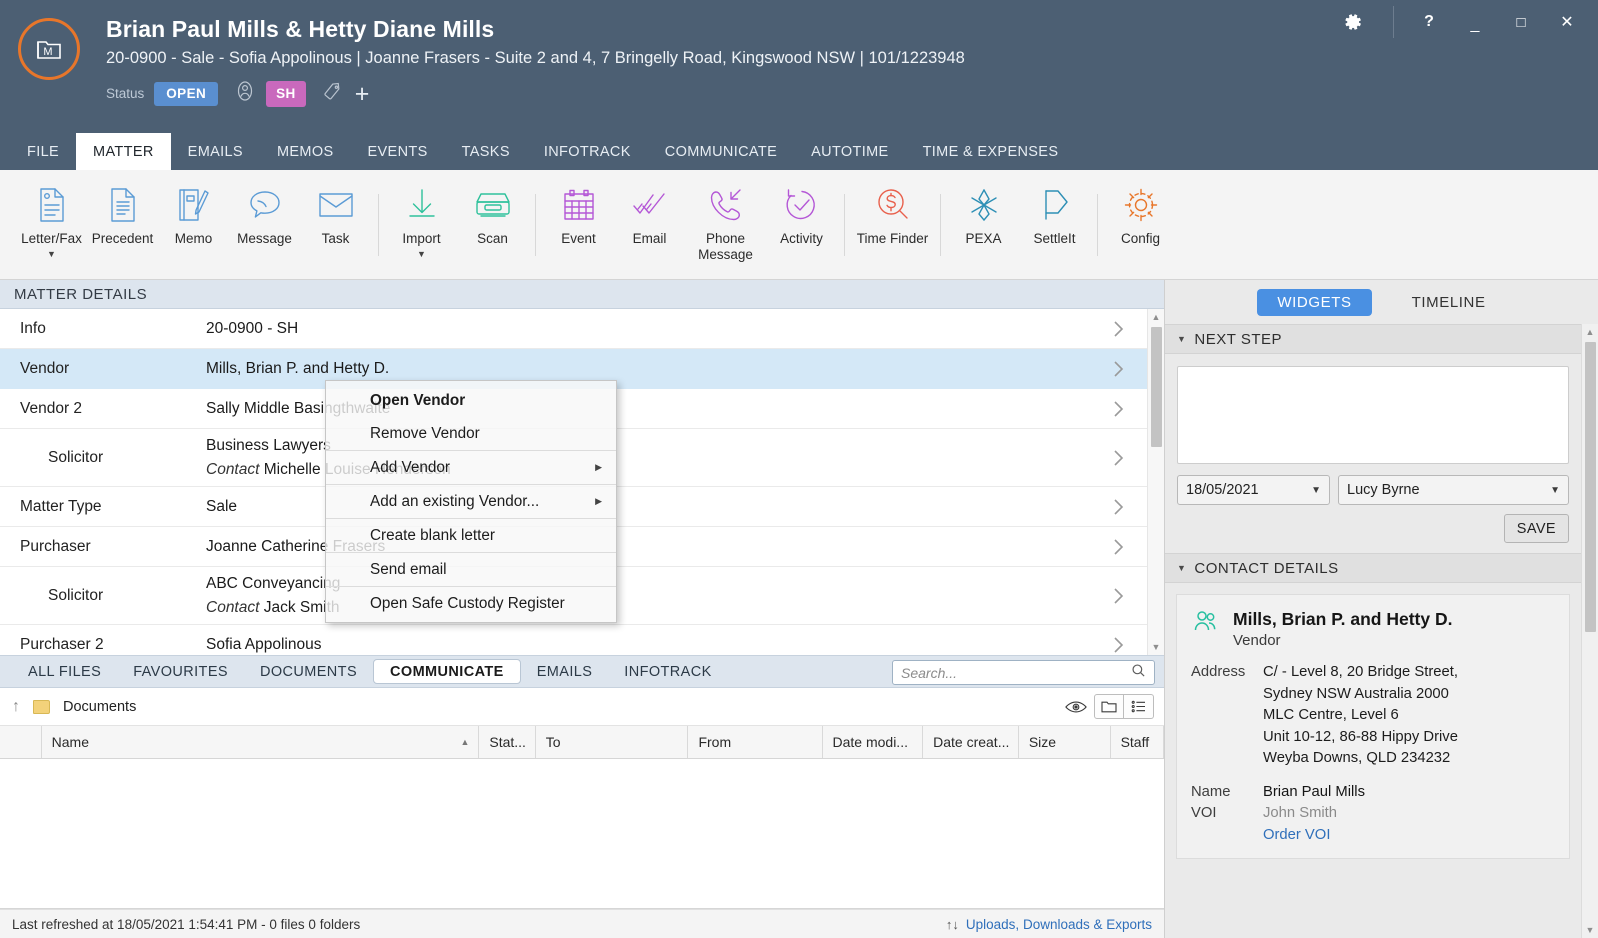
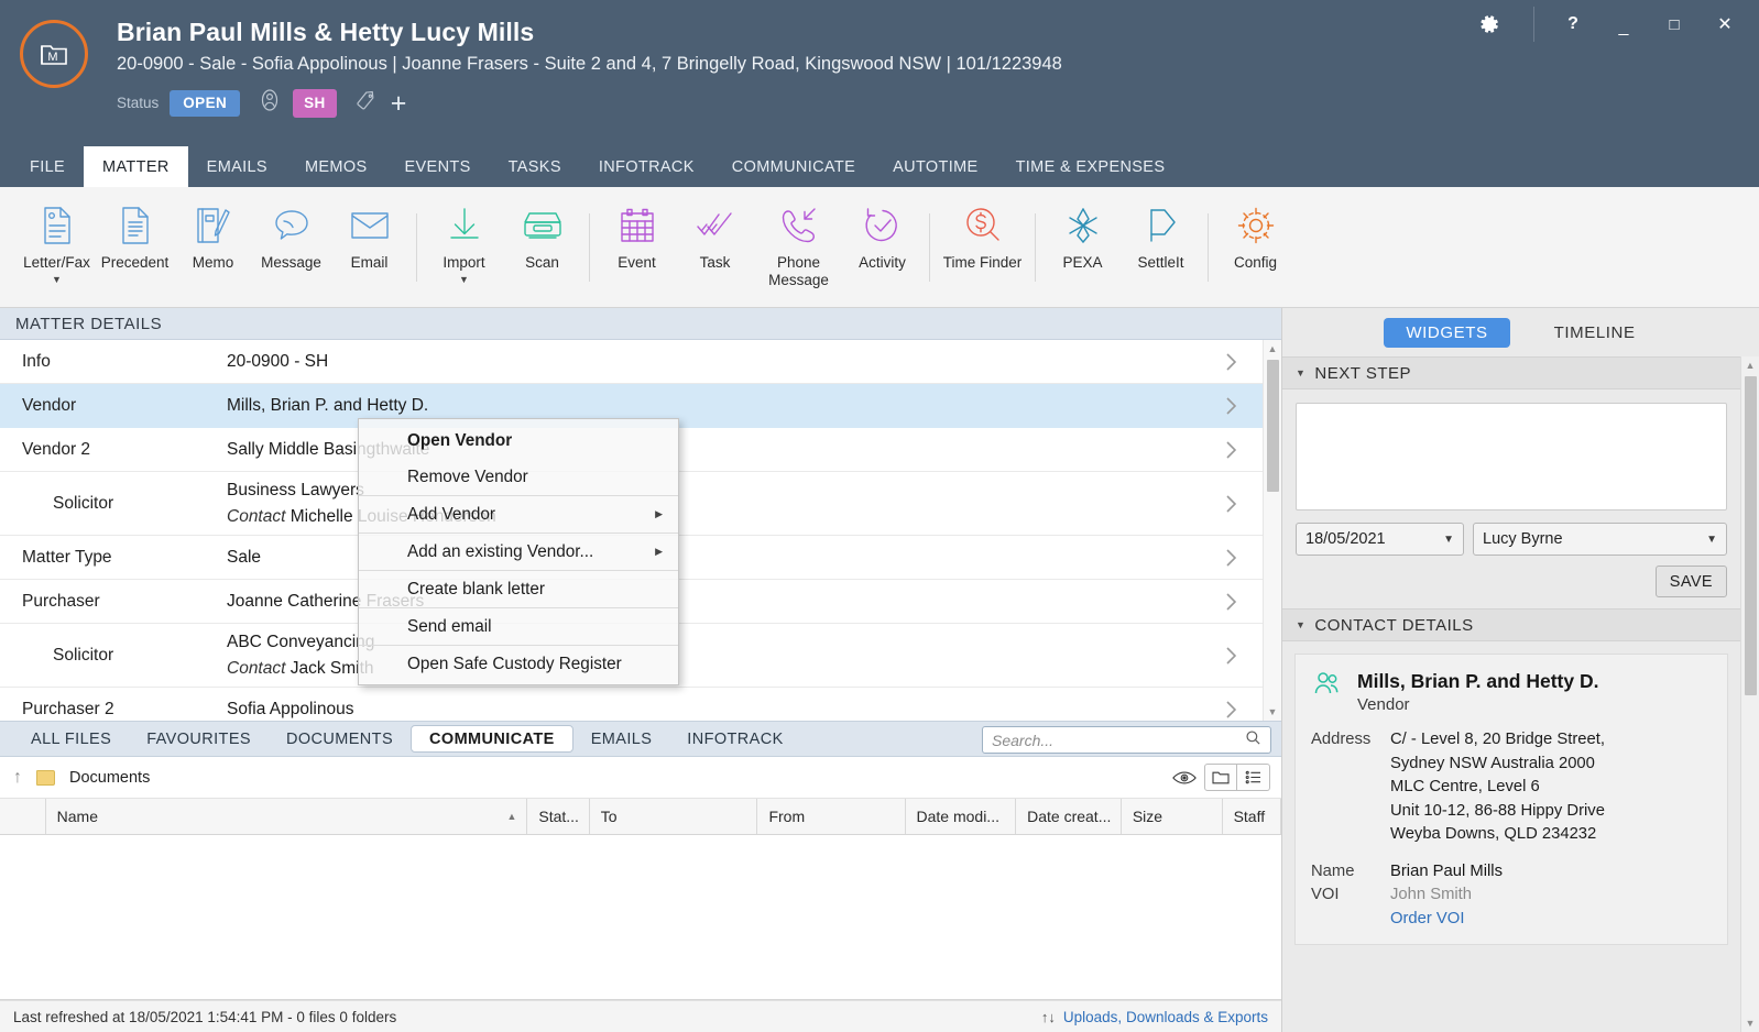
  ?
  _
  □
  ✕
  M
- Brian Paul Mills & Hetty Diane Mills
+ Brian Paul Mills & Hetty Lucy Mills
  20-0900 - Sale - Sofia Appolinous | Joanne Frasers - Suite 2 and 4, 7 Bringelly Road, Kingswood NSW | 101/1223948
  Status
  OPEN
  SH
  +
  FILE
  MATTER
  EMAILS
  MEMOS
  EVENTS
  TASKS
  INFOTRACK
  COMMUNICATE
  AUTOTIME
  TIME & EXPENSES
  Letter/Fax
  ▼
  Precedent
  Memo
  Message
- Task
+ Email
  Import
  ▼
  Scan
  Event
- Email
+ Task
  Phone Message
  Activity
  Time Finder
  PEXA
  SettleIt
  Config
  MATTER DETAILS
  Info
  20-0900 - SH
  Vendor
  Mills, Brian P. and Hetty D.
  Vendor 2
  Sally Middle Basingthwaite
  Solicitor
  Business Lawyers
  Contact Michelle Louise Henderson
  Matter Type
  Sale
  Purchaser
  Joanne Catherine Frasers
  Solicitor
  ABC Conveyancing
  Contact Jack Smith
  Purchaser 2
  Sofia Appolinous
  ▲
  ▼
  ALL FILES
  FAVOURITES
  DOCUMENTS
  COMMUNICATE
  EMAILS
  INFOTRACK
  Search...
  ↑
  Documents
  Name
  ▲
  Stat...
  To
  From
  Date modi...
  Date creat...
  Size
  Staff
  Last refreshed at 18/05/2021 1:54:41 PM - 0 files 0 folders
  ↑↓
  Uploads, Downloads & Exports
  WIDGETS
  TIMELINE
  ▼
  NEXT STEP
  18/05/2021
  ▼
  Lucy Byrne
  ▼
  SAVE
  ▼
  CONTACT DETAILS
  Mills, Brian P. and Hetty D.
  Vendor
  Address
  C/ - Level 8, 20 Bridge Street,
  Sydney NSW Australia 2000
  MLC Centre, Level 6
  Unit 10-12, 86-88 Hippy Drive
  Weyba Downs, QLD 234232
  Name
  Brian Paul Mills
  VOI
  John Smith
  Order VOI
  ▲
  ▼
  Open Vendor
  Remove Vendor
  Add Vendor
  ▶
  Add an existing Vendor...
  ▶
  Create blank letter
  Send email
  Open Safe Custody Register
